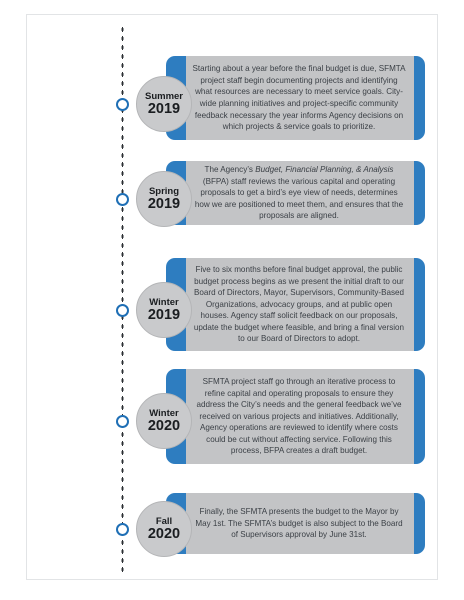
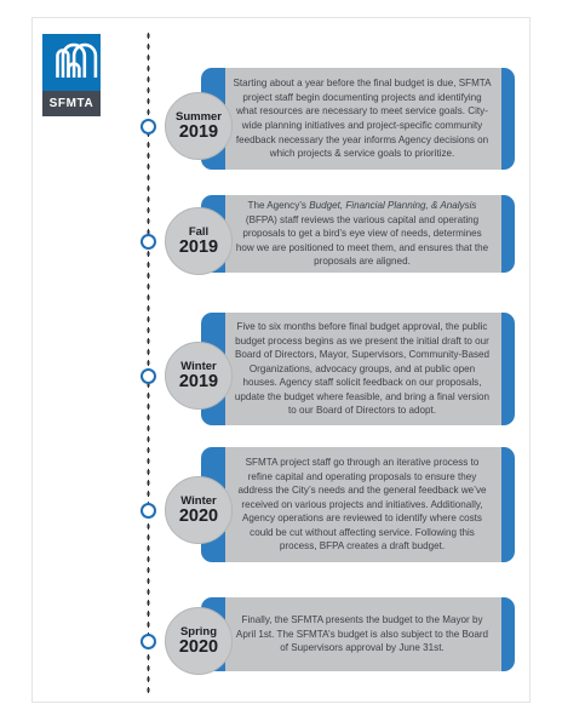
+ SFMTA
  Starting about a year before the final budget is due, SFMTA project staff begin documenting projects and identifying what resources are necessary to meet service goals. City-wide planning initiatives and project-specific community feedback necessary the year informs Agency decisions on which projects & service goals to prioritize.
  Summer
  2019
  The Agency’s Budget, Financial Planning, & Analysis (BFPA) staff reviews the various capital and operating proposals to get a bird’s eye view of needs, determines how we are positioned to meet them, and ensures that the proposals are aligned.
- Spring
+ Fall
  2019
  Five to six months before final budget approval, the public budget process begins as we present the initial draft to our Board of Directors, Mayor, Supervisors, Community-Based Organizations, advocacy groups, and at public open houses. Agency staff solicit feedback on our proposals, update the budget where feasible, and bring a final version to our Board of Directors to adopt.
  Winter
  2019
  SFMTA project staff go through an iterative process to refine capital and operating proposals to ensure they address the City’s needs and the general feedback we’ve received on various projects and initiatives. Additionally, Agency operations are reviewed to identify where costs could be cut without affecting service. Following this process, BFPA creates a draft budget.
  Winter
  2020
- Finally, the SFMTA presents the budget to the Mayor by May 1st. The SFMTA’s budget is also subject to the Board of Supervisors approval by June 31st.
+ Finally, the SFMTA presents the budget to the Mayor by April 1st. The SFMTA’s budget is also subject to the Board of Supervisors approval by June 31st.
- Fall
+ Spring
  2020
